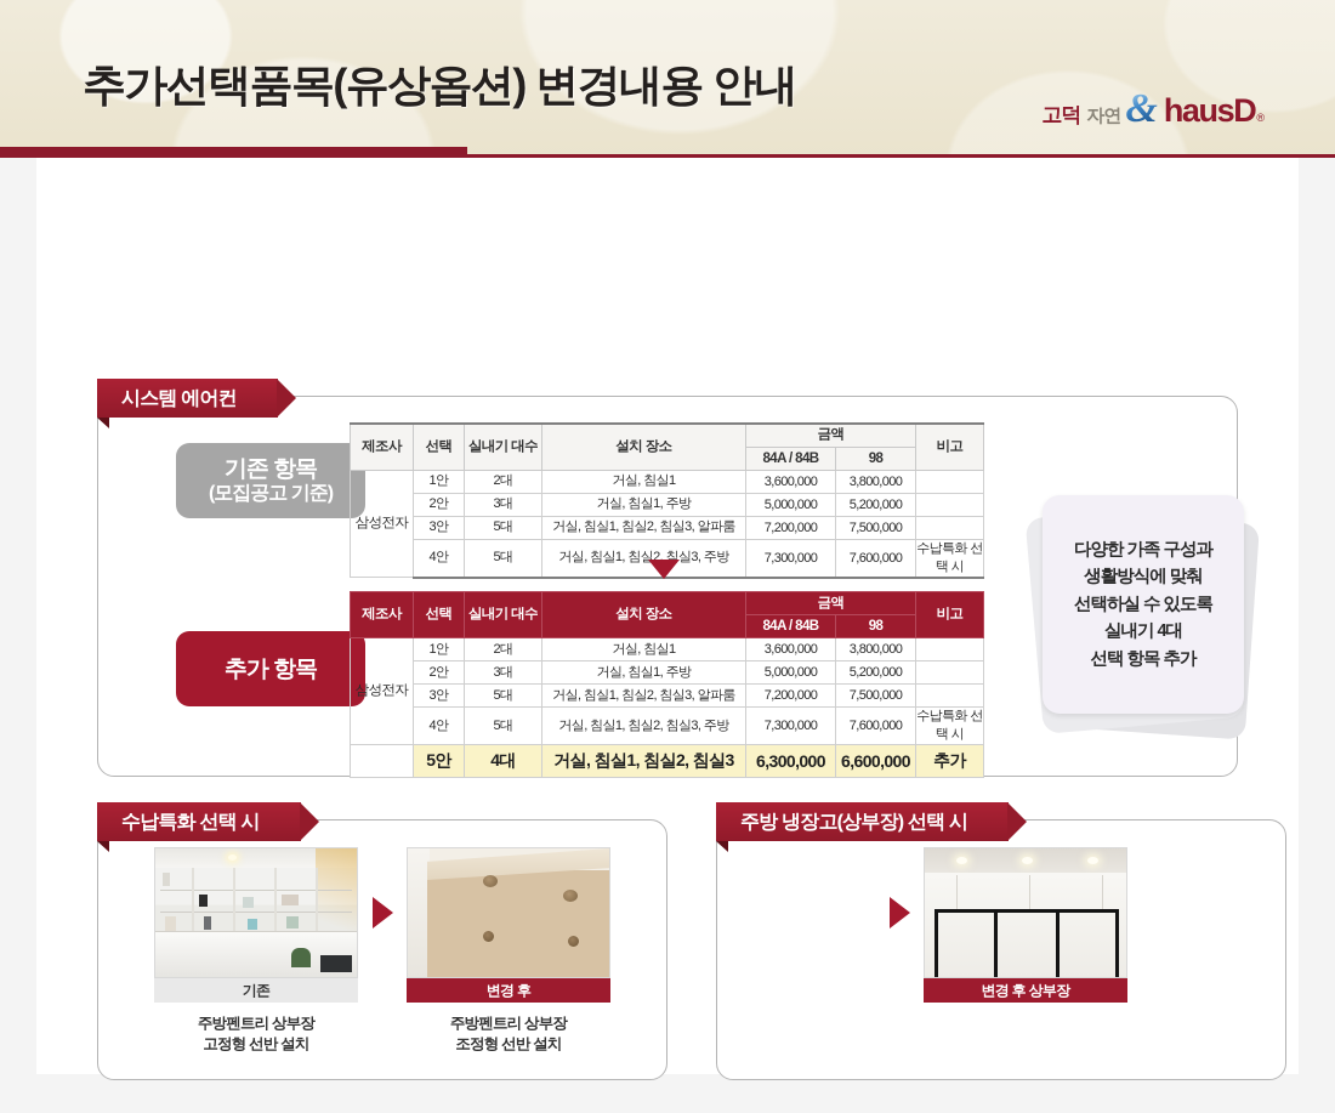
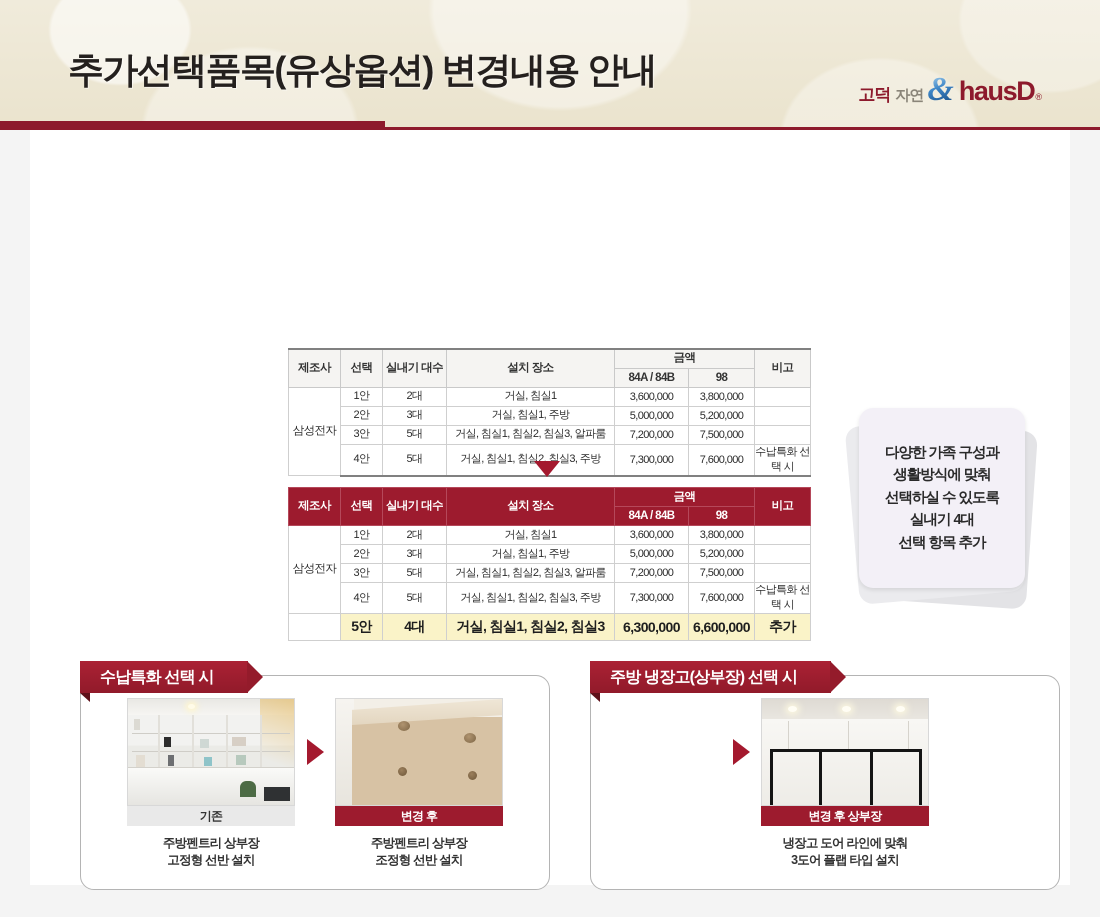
  추가선택품목(유상옵션) 변경내용 안내
  고덕
  자연
  &
  hausD
  ®
- 시스템 에어컨
- 기존 항목
- (모집공고 기준)
- 추가 항목
  제조사	선택	실내기 대수	설치 장소	금액	비고
  84A / 84B	98
  삼성전자	1안	2대	거실, 침실1	3,600,000	3,800,000
  2안	3대	거실, 침실1, 주방	5,000,000	5,200,000
  3안	5대	거실, 침실1, 침실2, 침실3, 알파룸	7,200,000	7,500,000
  4안	5대	거실, 침실1, 침실2, 침실3, 주방	7,300,000	7,600,000	수납특화 선택 시
  제조사	선택	실내기 대수	설치 장소	금액	비고
  84A / 84B	98
  삼성전자	1안	2대	거실, 침실1	3,600,000	3,800,000
  2안	3대	거실, 침실1, 주방	5,000,000	5,200,000
  3안	5대	거실, 침실1, 침실2, 침실3, 알파룸	7,200,000	7,500,000
  4안	5대	거실, 침실1, 침실2, 침실3, 주방	7,300,000	7,600,000	수납특화 선택 시
  	5안	4대	거실, 침실1, 침실2, 침실3	6,300,000	6,600,000	추가
  다양한 가족 구성과
  생활방식에 맞춰
  선택하실 수 있도록
  실내기 4대
  선택 항목 추가
  수납특화 선택 시
  기존
  주방펜트리 상부장
  고정형 선반 설치
  변경 후
  주방펜트리 상부장
  조정형 선반 설치
  주방 냉장고(상부장) 선택 시
  변경 후 상부장
+ 냉장고 도어 라인에 맞춰
+ 3도어 플랩 타입 설치
